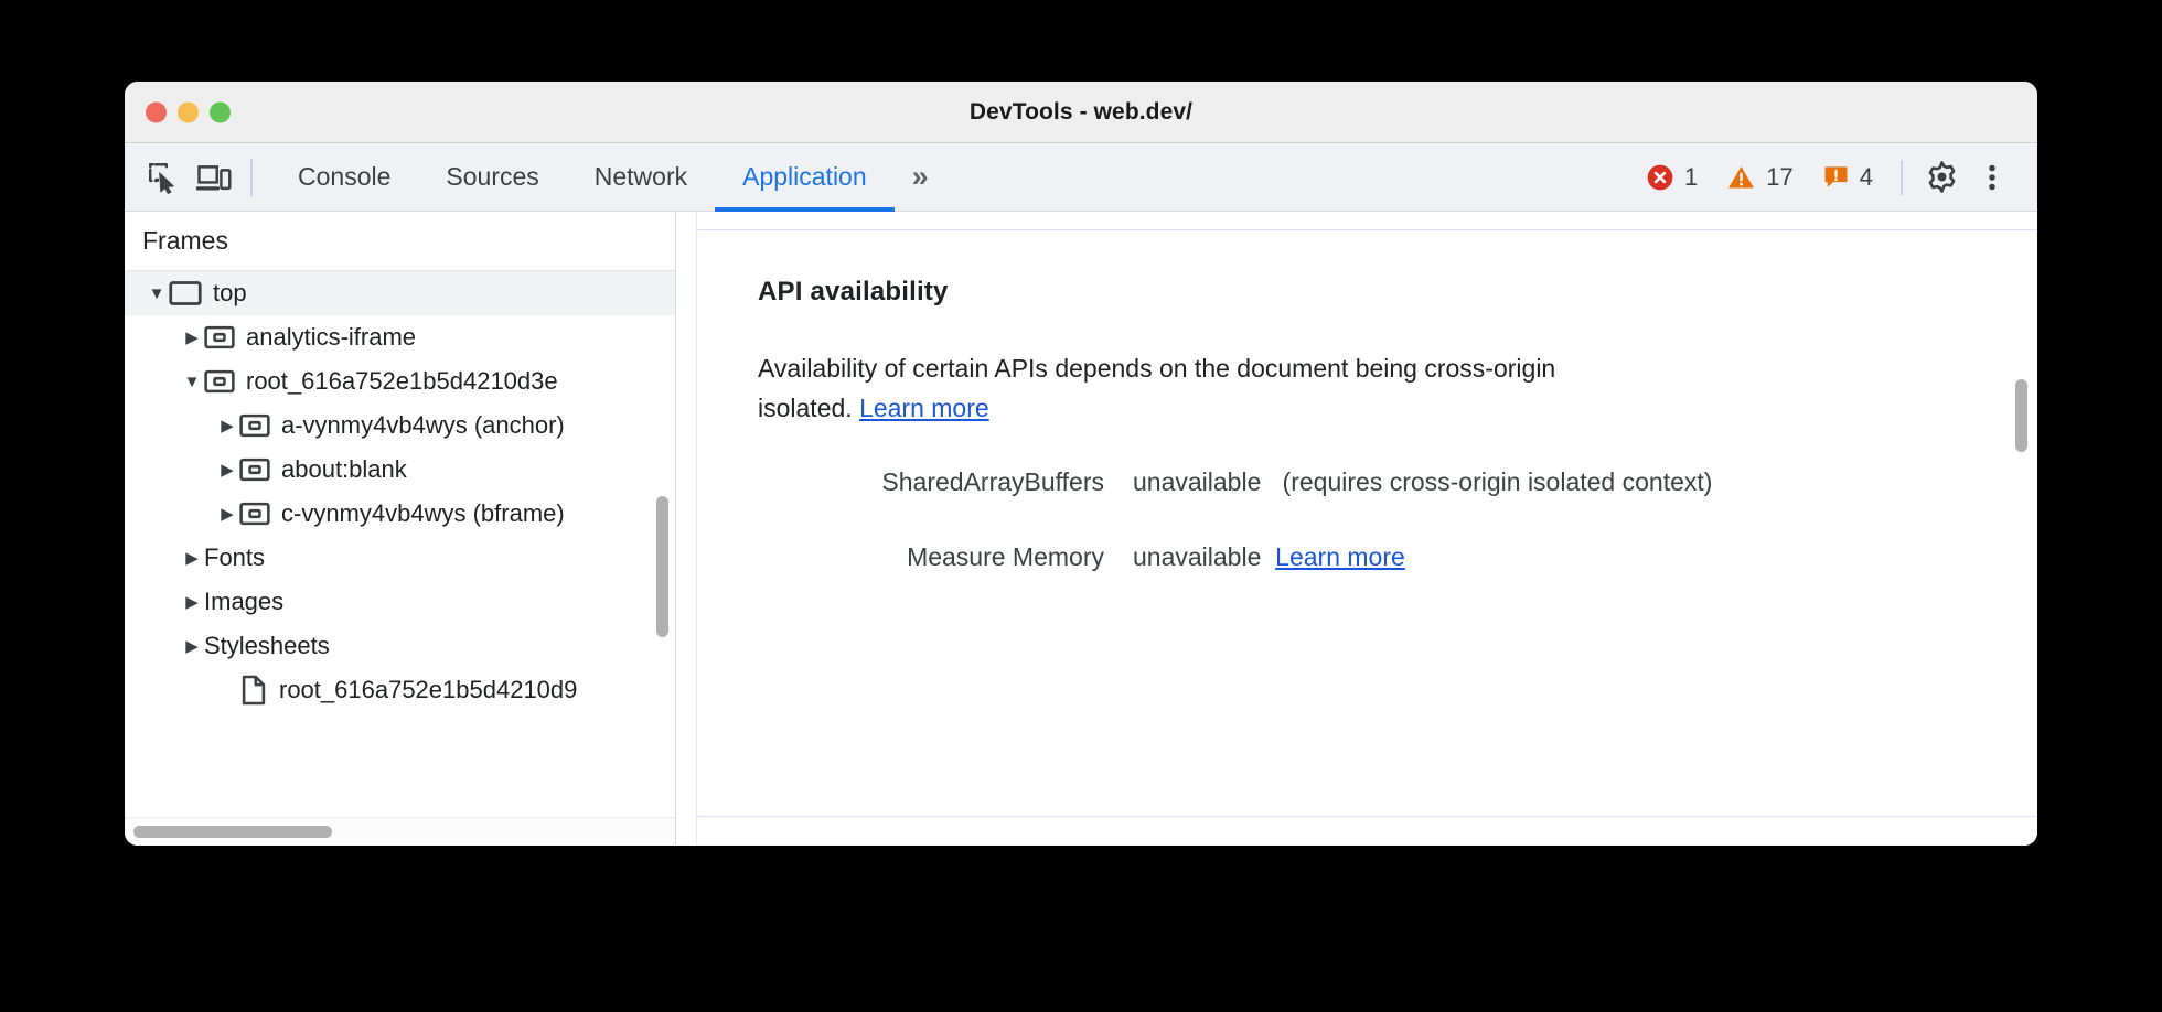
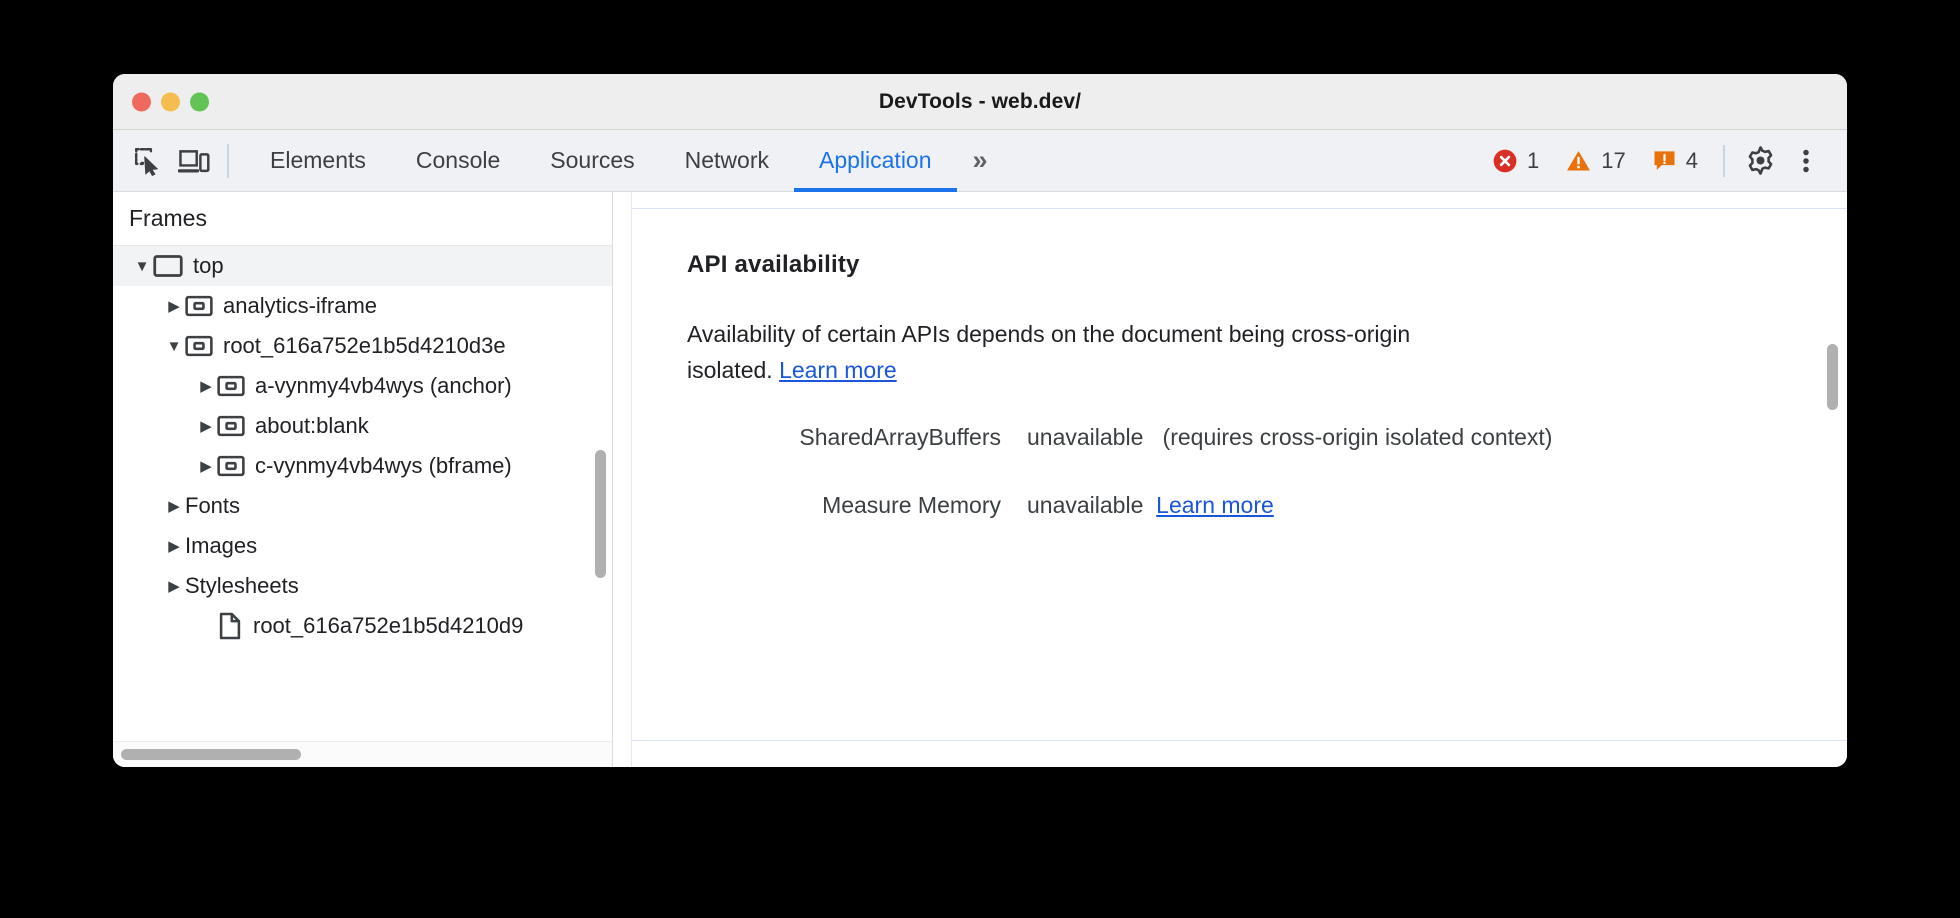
  DevTools - web.dev/
+ Elements
  Console
  Sources
  Network
  Application
  »
  1
  17
  4
  Frames
  ▼
  top
  ▶
  analytics-iframe
  ▼
  root_616a752e1b5d4210d3e
  ▶
  a-vynmy4vb4wys (anchor)
  ▶
  about:blank
  ▶
  c-vynmy4vb4wys (bframe)
  ▶
  Fonts
  ▶
  Images
  ▶
  Stylesheets
  root_616a752e1b5d4210d9
  API availability
  Availability of certain APIs depends on the document being cross-origin isolated. Learn more
  SharedArrayBuffers
  unavailable (requires cross-origin isolated context)
  Measure Memory
  unavailable Learn more
